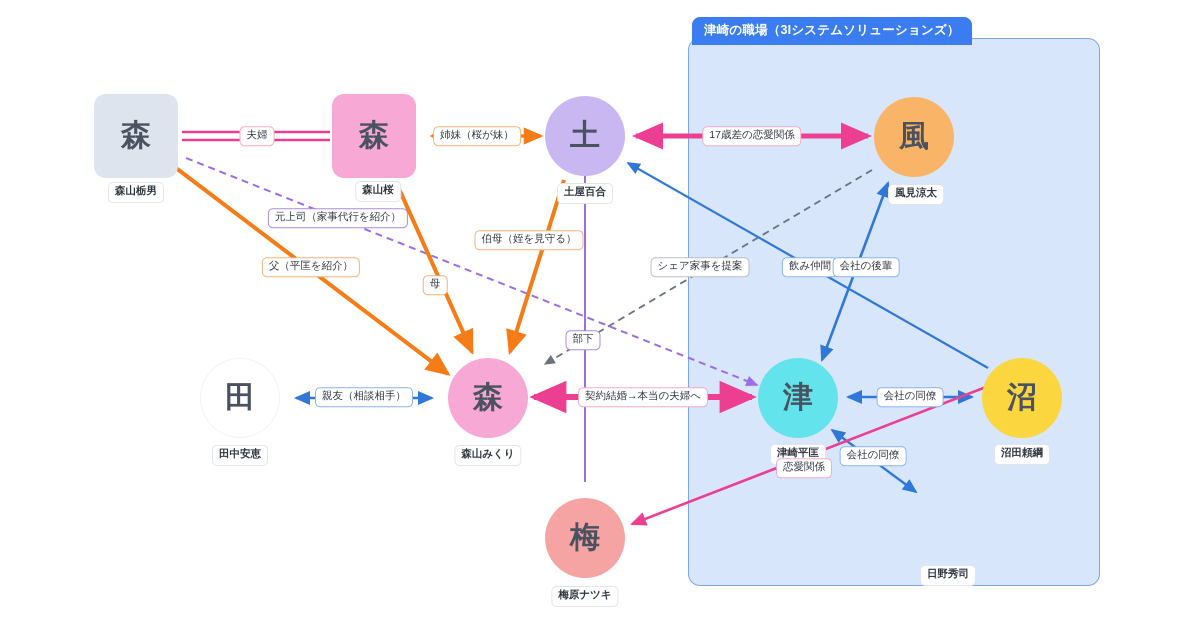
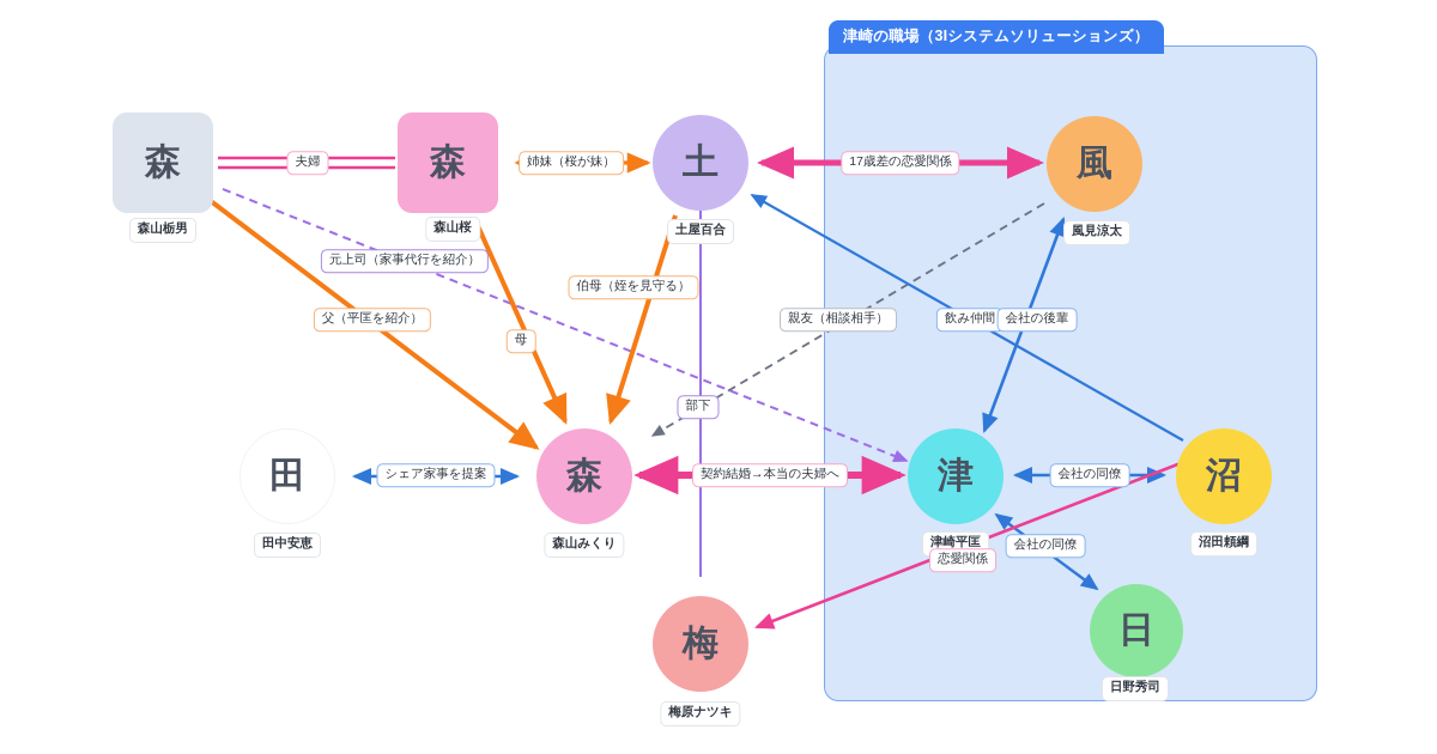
  津崎の職場（3Iシステムソリューションズ）
  森
  森山栃男
  森
  森山桜
  土
  土屋百合
  風
  風見涼太
  田
  田中安恵
  森
  森山みくり
  津
  津崎平匡
  沼
  沼田頼綱
  梅
  梅原ナツキ
+ 日
  日野秀司
  夫婦
  姉妹（桜が妹）
  17歳差の恋愛関係
  元上司（家事代行を紹介）
  父（平匡を紹介）
  母
  伯母（姪を見守る）
  部下
- シェア家事を提案
+ 親友（相談相手）
  飲み仲間
  会社の後輩
- 親友（相談相手）
+ シェア家事を提案
  契約結婚→本当の夫婦へ
  会社の同僚
  会社の同僚
  恋愛関係
